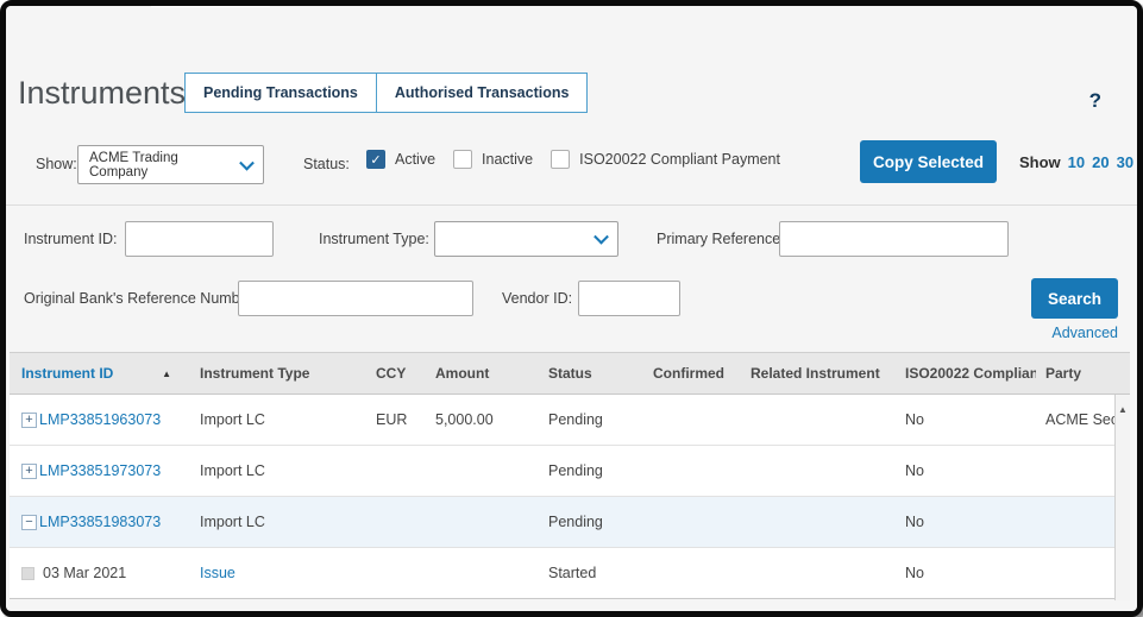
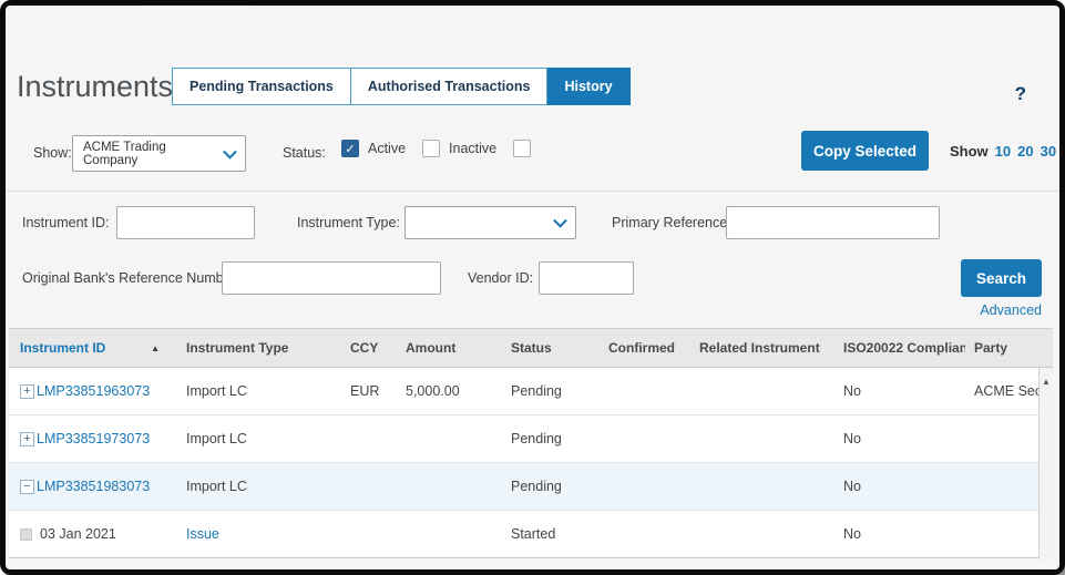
  Instruments
  Pending Transactions
  Authorised Transactions
+ History
  ?
  Show:
  ACME Trading Company
  Status:
  ✓
  Active
  Inactive
- ISO20022 Compliant Payment
  Copy Selected
  Show
  10
  20
  30
  Instrument ID:
  Instrument Type:
  Primary Reference
  Original Bank's Reference Numb
  Vendor ID:
  Search
  Advanced
  Instrument ID
  ▲
  Instrument Type
  CCY
  Amount
  Status
  Confirmed
  Related Instrument
  ISO20022 Complian
  Party
  +
  LMP33851963073
  Import LC
  EUR
  5,000.00
  Pending
  No
  ACME Se
  +
  LMP33851973073
  Import LC
  Pending
  No
  −
  LMP33851983073
  Import LC
  Pending
  No
- 03 Mar 2021
+ 03 Jan 2021
  Issue
  Started
  No
  ▲
